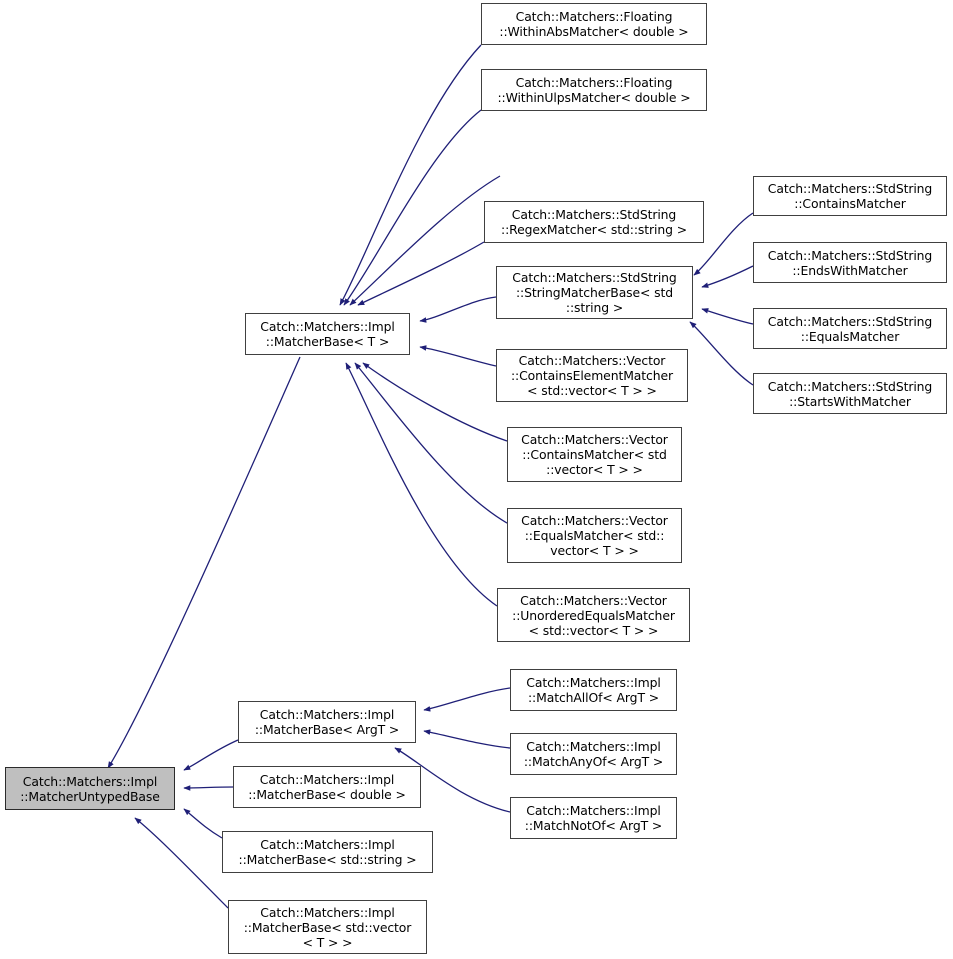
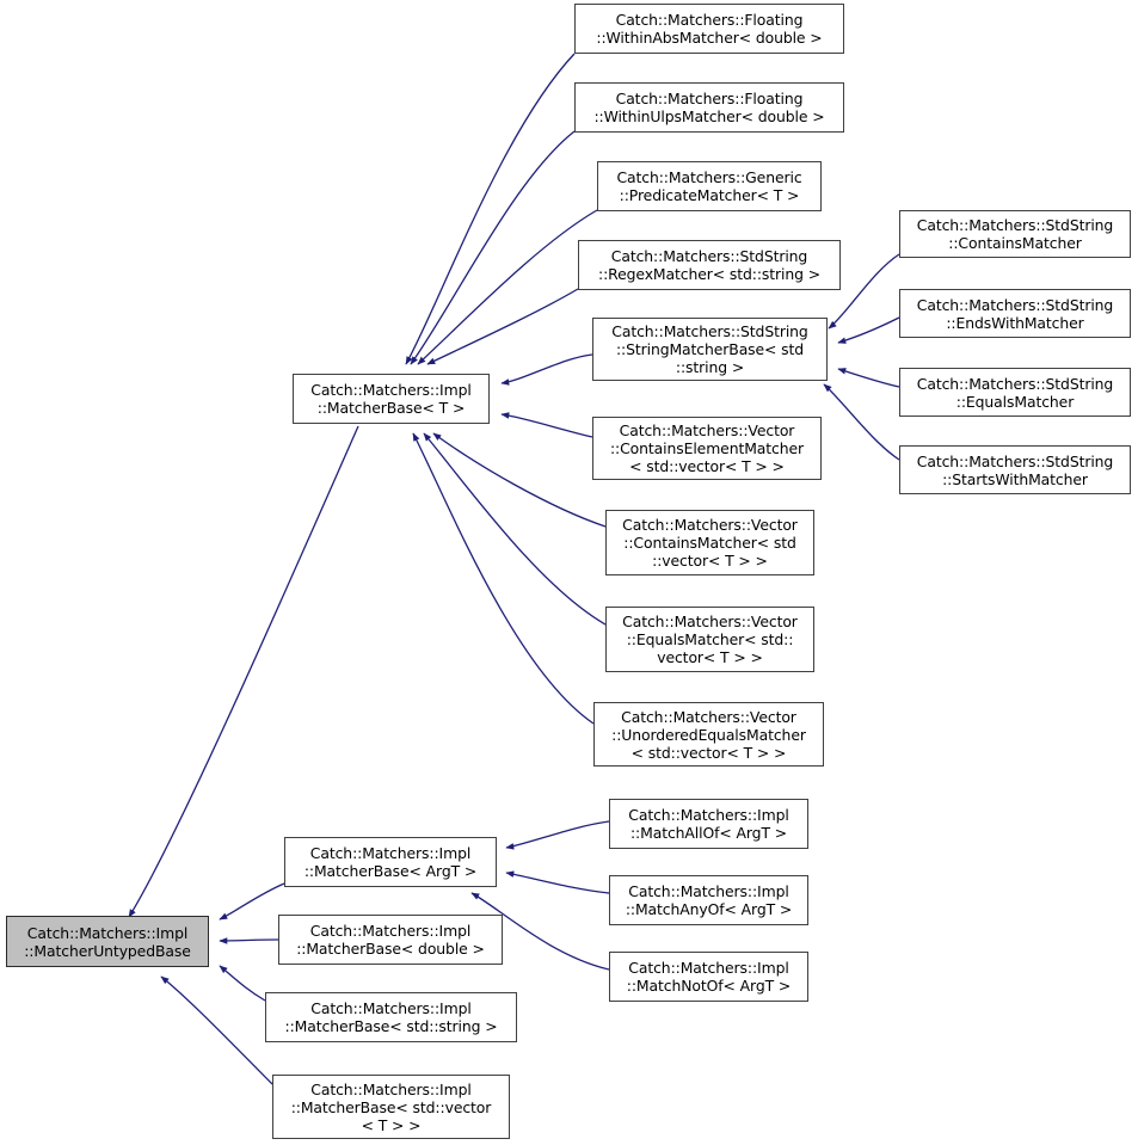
  Catch::Matchers::Floating
  ::WithinAbsMatcher< double >
  Catch::Matchers::Floating
  ::WithinUlpsMatcher< double >
+ Catch::Matchers::Generic
+ ::PredicateMatcher< T >
  Catch::Matchers::StdString
  ::RegexMatcher< std::string >
  Catch::Matchers::StdString
  ::StringMatcherBase< std
  ::string >
  Catch::Matchers::Impl
  ::MatcherBase< T >
  Catch::Matchers::Vector
  ::ContainsElementMatcher
  < std::vector< T > >
  Catch::Matchers::Vector
  ::ContainsMatcher< std
  ::vector< T > >
  Catch::Matchers::Vector
  ::EqualsMatcher< std::
  vector< T > >
  Catch::Matchers::Vector
  ::UnorderedEqualsMatcher
  < std::vector< T > >
  Catch::Matchers::StdString
  ::ContainsMatcher
  Catch::Matchers::StdString
  ::EndsWithMatcher
  Catch::Matchers::StdString
  ::EqualsMatcher
  Catch::Matchers::StdString
  ::StartsWithMatcher
  Catch::Matchers::Impl
  ::MatchAllOf< ArgT >
  Catch::Matchers::Impl
  ::MatchAnyOf< ArgT >
  Catch::Matchers::Impl
  ::MatchNotOf< ArgT >
  Catch::Matchers::Impl
  ::MatcherBase< ArgT >
  Catch::Matchers::Impl
  ::MatcherBase< double >
  Catch::Matchers::Impl
  ::MatcherBase< std::string >
  Catch::Matchers::Impl
  ::MatcherBase< std::vector
  < T > >
  Catch::Matchers::Impl
  ::MatcherUntypedBase
